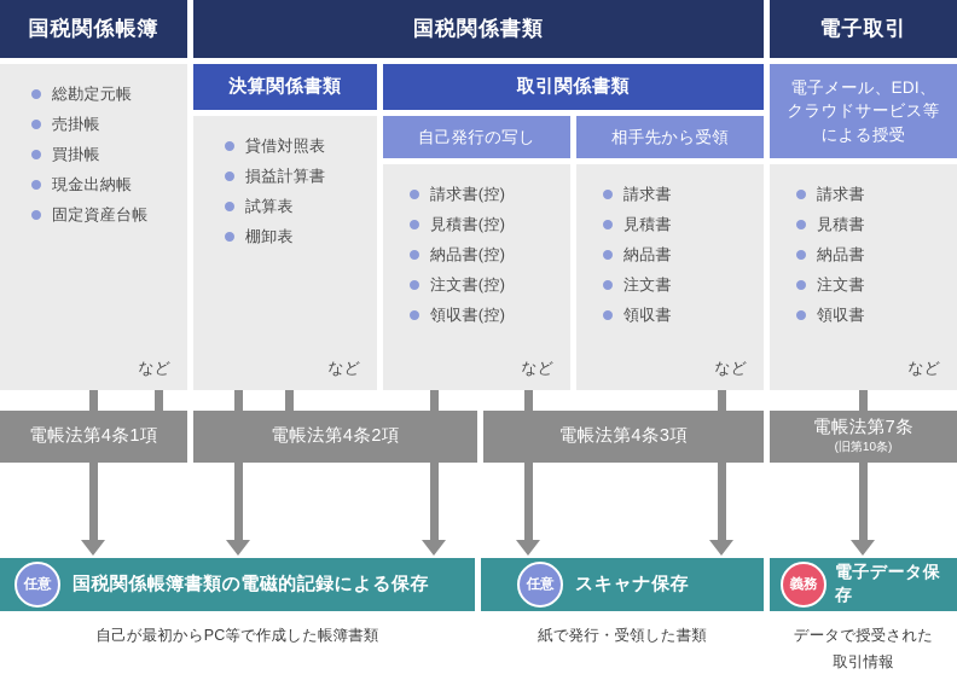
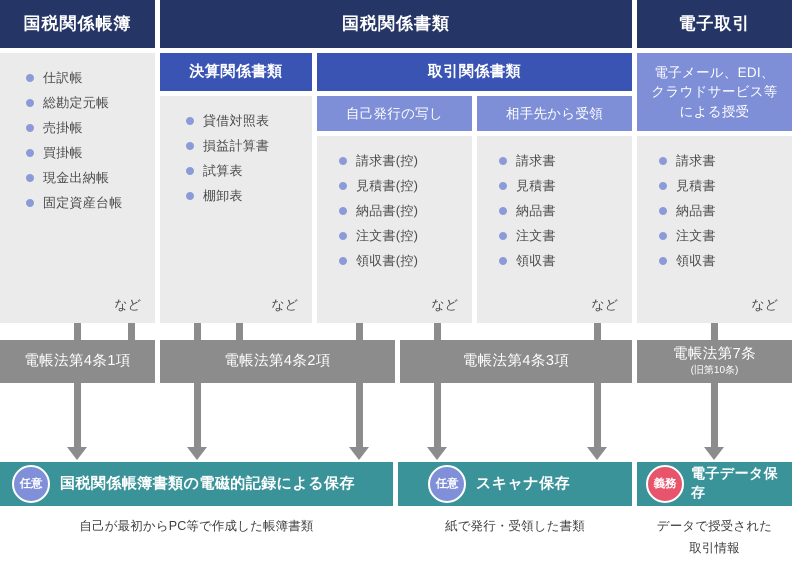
  国税関係帳簿
  国税関係書類
  電子取引
  決算関係書類
  取引関係書類
  電子メール、EDI、
  クラウドサービス等
  による授受
  自己発行の写し
  相手先から受領
+ 仕訳帳
  総勘定元帳
  売掛帳
  買掛帳
  現金出納帳
  固定資産台帳
  など
  貸借対照表
  損益計算書
  試算表
  棚卸表
  など
  請求書(控)
  見積書(控)
  納品書(控)
  注文書(控)
  領収書(控)
  など
  請求書
  見積書
  納品書
  注文書
  領収書
  など
  請求書
  見積書
  納品書
  注文書
  領収書
  など
  電帳法第4条1項
  電帳法第4条2項
  電帳法第4条3項
  電帳法第7条
  (旧第10条)
  任意
  国税関係帳簿書類の電磁的記録による保存
  任意
  スキャナ保存
  義務
  電子データ保存
  自己が最初からPC等で作成した帳簿書類
  紙で発行・受領した書類
  データで授受された
  取引情報
